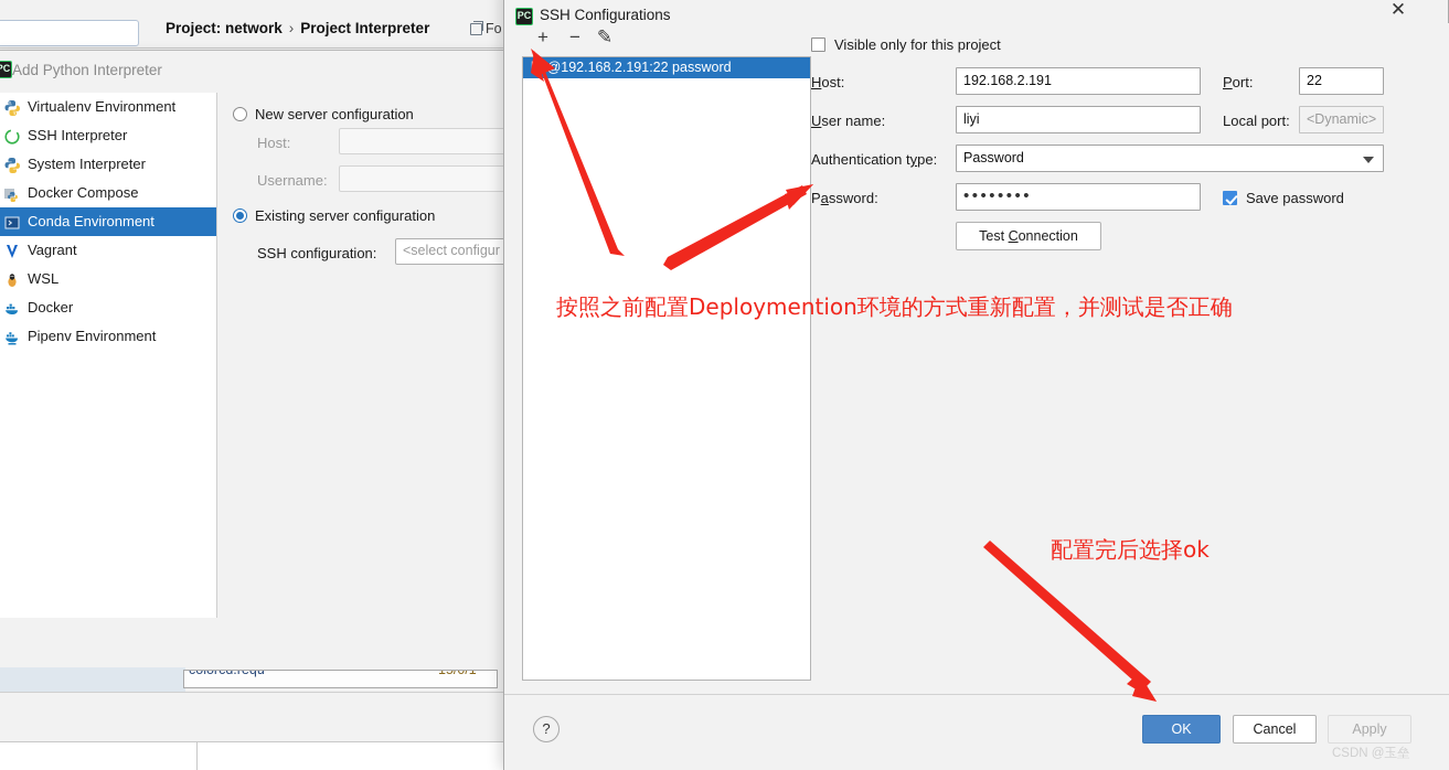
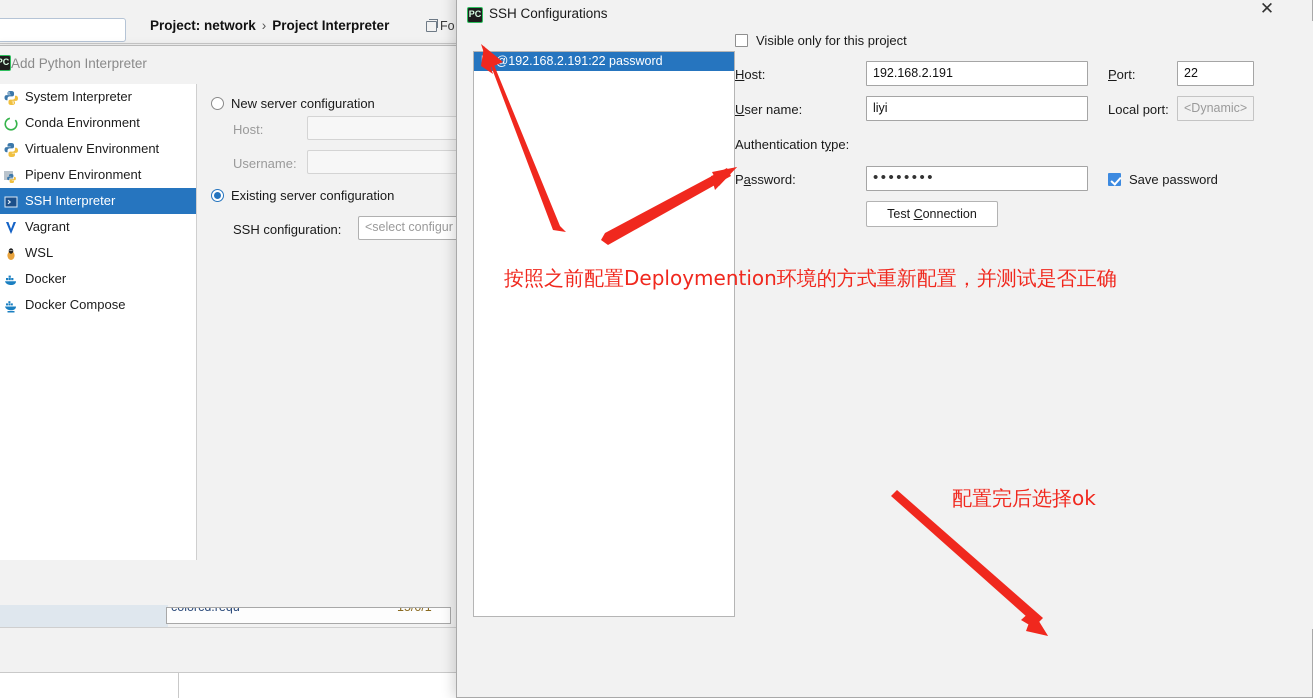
  Project: network › Project Interpreter
  Fo
  Add Python Interpreter
- Virtualenv Environment
+ System Interpreter
- SSH Interpreter
+ Conda Environment
- System Interpreter
+ Virtualenv Environment
- Docker Compose
+ Pipenv Environment
- Conda Environment
+ SSH Interpreter
  Vagrant
  WSL
  Docker
- Pipenv Environment
+ Docker Compose
  New server configuration
  Host:
  Username:
  Existing server configuration
  SSH configuration:
  <select configur
  PC
  SSH Configurations
  ✕
- +
- −
- ✎
  @192.168.2.191:22 password
  Visible only for this project
  Host:
  192.168.2.191
  Port:
  22
  User name:
  liyi
  Local port:
  <Dynamic>
  Authentication type:
- Password
  Password:
  ••••••••
  Save password
  Test Connection
- ?
- OK
- Cancel
- Apply
- CSDN @玉垒
  按照之前配置Deploymention环境的方式重新配置，并测试是否正确
  配置完后选择ok
